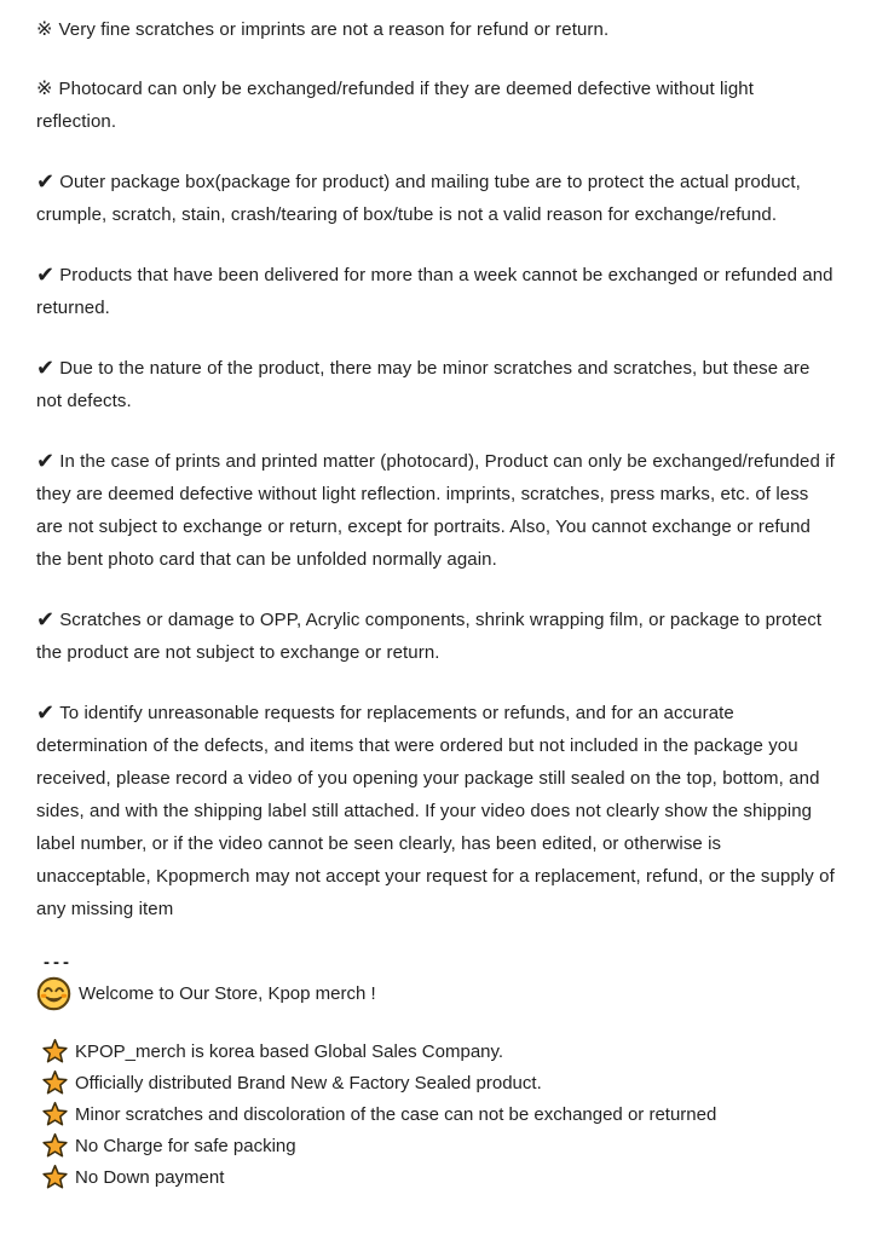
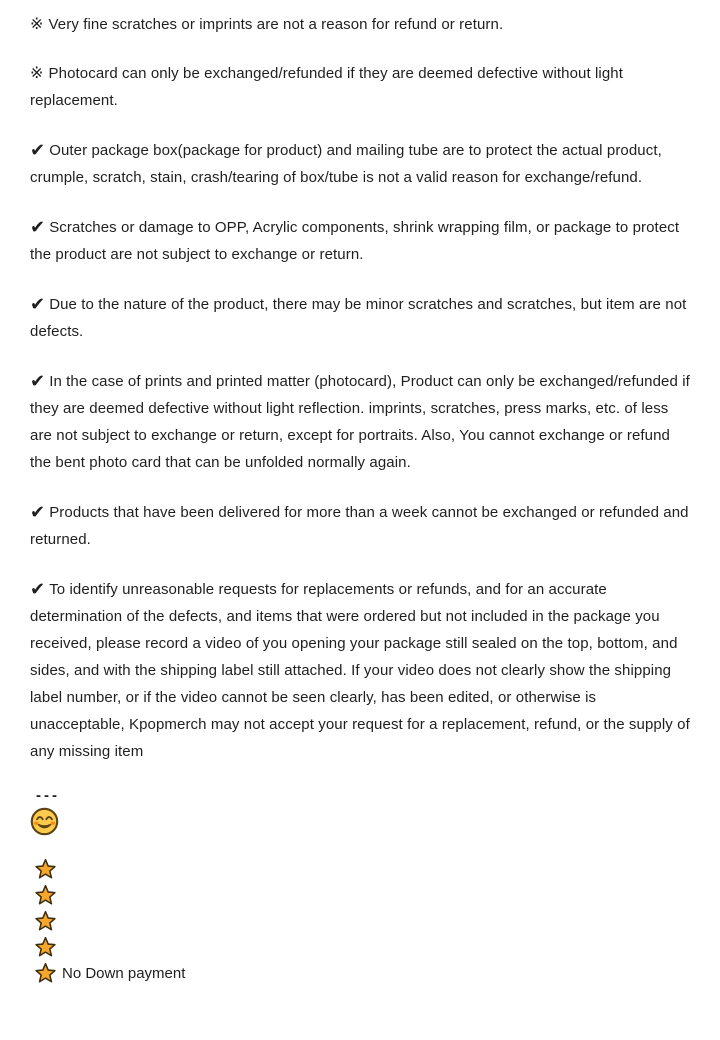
  ※ Very fine scratches or imprints are not a reason for refund or return.
- ※ Photocard can only be exchanged/refunded if they are deemed defective without light reflection.
+ ※ Photocard can only be exchanged/refunded if they are deemed defective without light replacement.
  ✔ Outer package box(package for product) and mailing tube are to protect the actual product, crumple, scratch, stain, crash/tearing of box/tube is not a valid reason for exchange/refund.
- ✔ Products that have been delivered for more than a week cannot be exchanged or refunded and returned.
+ ✔ Scratches or damage to OPP, Acrylic components, shrink wrapping film, or package to protect the product are not subject to exchange or return.
- ✔ Due to the nature of the product, there may be minor scratches and scratches, but these are not defects.
+ ✔ Due to the nature of the product, there may be minor scratches and scratches, but item are not defects.
  ✔ In the case of prints and printed matter (photocard), Product can only be exchanged/refunded if they are deemed defective without light reflection. imprints, scratches, press marks, etc. of less are not subject to exchange or return, except for portraits. Also, You cannot exchange or refund the bent photo card that can be unfolded normally again.
- ✔ Scratches or damage to OPP, Acrylic components, shrink wrapping film, or package to protect the product are not subject to exchange or return.
+ ✔ Products that have been delivered for more than a week cannot be exchanged or refunded and returned.
  ✔ To identify unreasonable requests for replacements or refunds, and for an accurate determination of the defects, and items that were ordered but not included in the package you received, please record a video of you opening your package still sealed on the top, bottom, and sides, and with the shipping label still attached. If your video does not clearly show the shipping label number, or if the video cannot be seen clearly, has been edited, or otherwise is unacceptable, Kpopmerch may not accept your request for a replacement, refund, or the supply of any missing item
  ---
- Welcome to Our Store, Kpop merch !
- KPOP_merch is korea based Global Sales Company.
- Officially distributed Brand New & Factory Sealed product.
- Minor scratches and discoloration of the case can not be exchanged or returned
- No Charge for safe packing
  No Down payment
